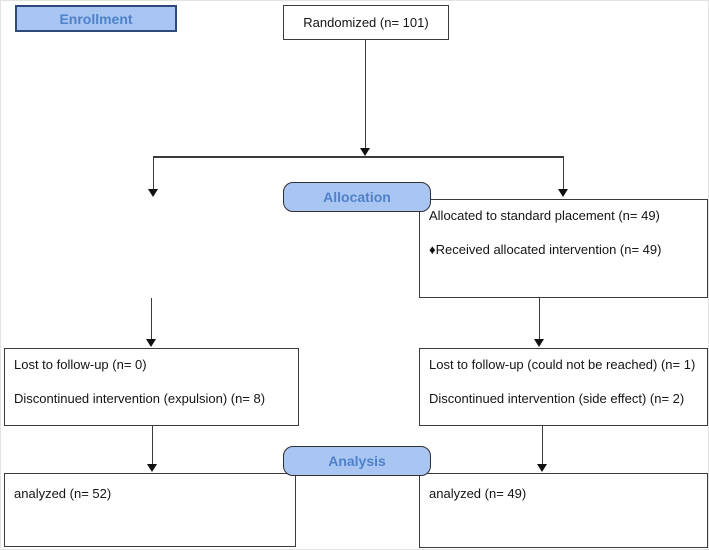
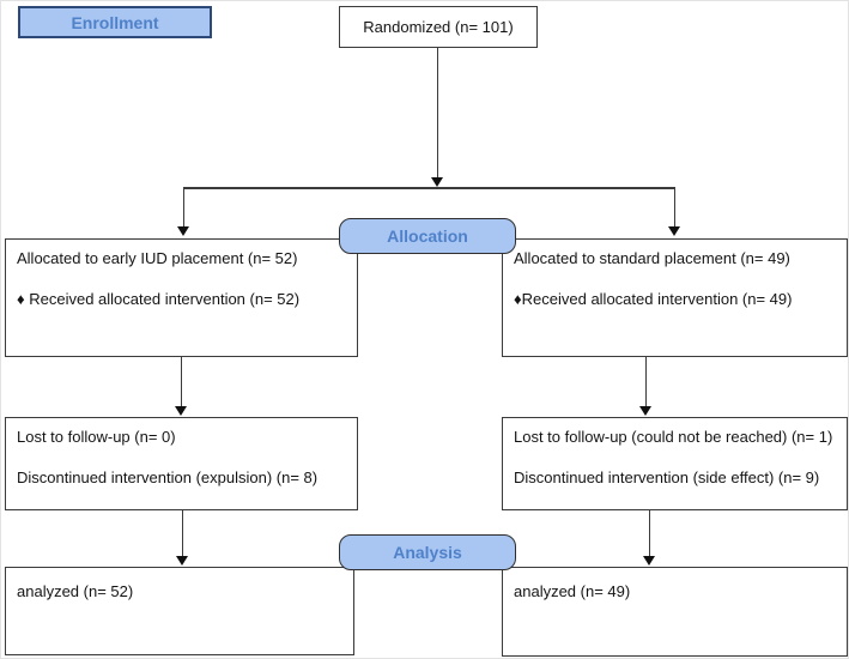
  Enrollment
  Allocation
  Analysis
  Randomized (n= 101)
+ Allocated to early IUD placement (n= 52)
+ ♦ Received allocated intervention (n= 52)
  Allocated to standard placement (n= 49)
  ♦Received allocated intervention (n= 49)
  Lost to follow-up (n= 0)
  Discontinued intervention (expulsion) (n= 8)
  Lost to follow-up (could not be reached) (n= 1)
- Discontinued intervention (side effect) (n= 2)
+ Discontinued intervention (side effect) (n= 9)
  analyzed (n= 52)
  analyzed (n= 49)
